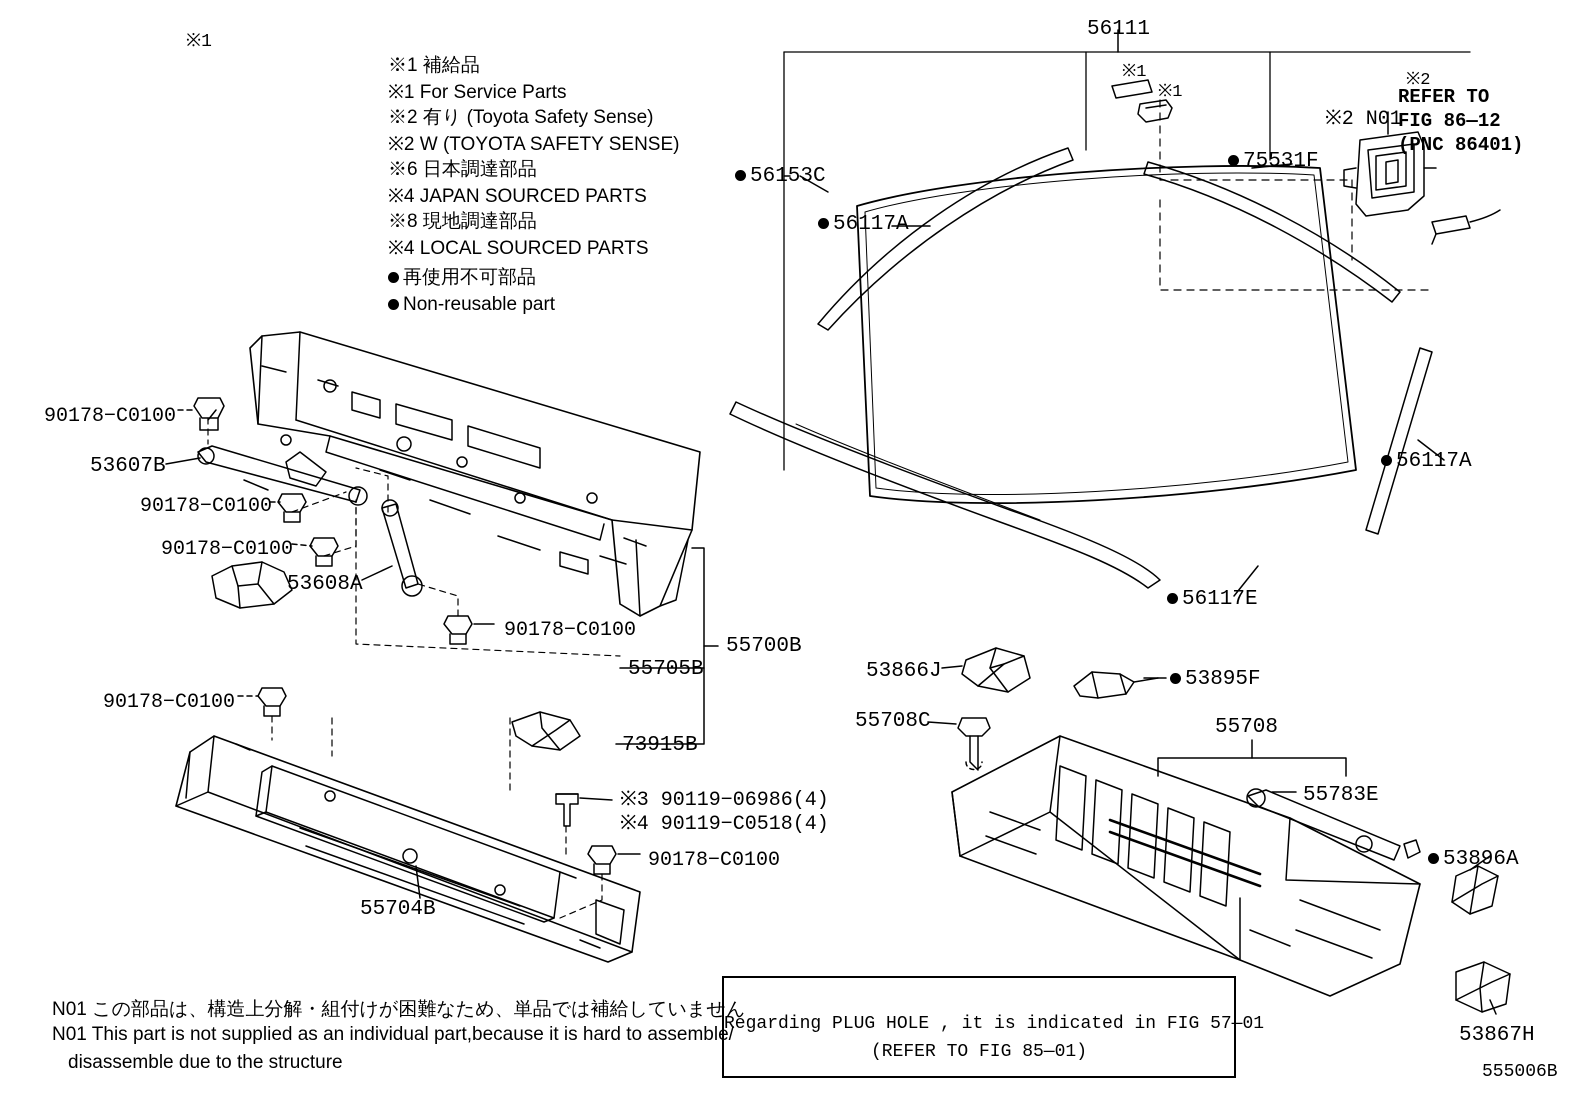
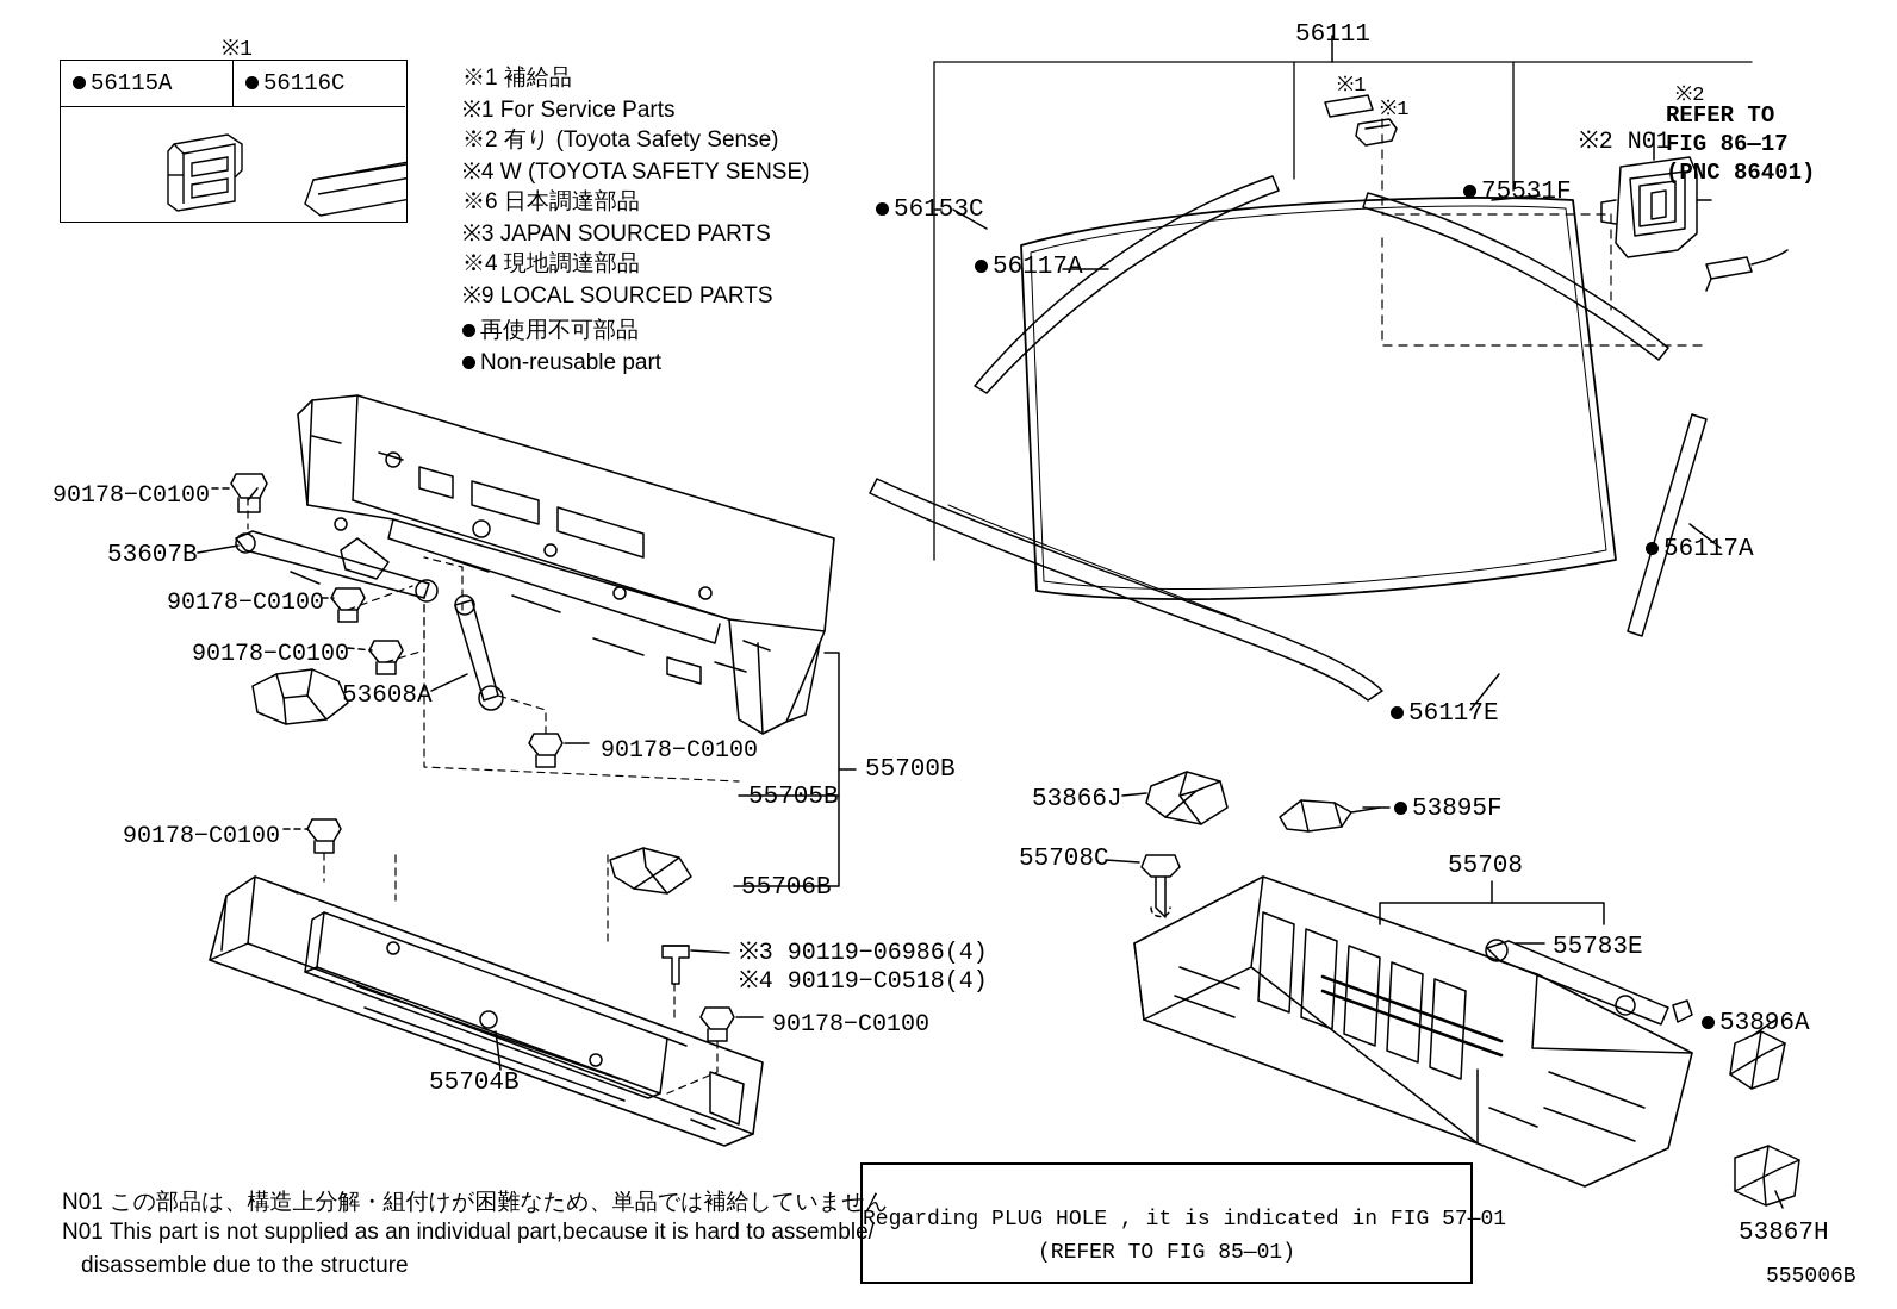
  ※1
+ 56115A
+ 56116C
  ※1 補給品
  ※1 For Service Parts
  ※2 有り (Toyota Safety Sense)
- ※2 W (TOYOTA SAFETY SENSE)
+ ※4 W (TOYOTA SAFETY SENSE)
  ※6 日本調達部品
- ※4 JAPAN SOURCED PARTS
+ ※3 JAPAN SOURCED PARTS
- ※8 現地調達部品
+ ※4 現地調達部品
- ※4 LOCAL SOURCED PARTS
+ ※9 LOCAL SOURCED PARTS
  再使用不可部品
  Non-reusable part
  56111
  56153C
  56117A
  75531F
  56117A
  56117E
  ※2 N01
  53866J
  53895F
  55708C
  55708
  55783E
  53896A
  53867H
  90178−C0100
  53607B
  90178−C0100
  90178−C0100
  53608A
  90178−C0100
  55700B
  55705B
- 73915B
+ 55706B
  90178−C0100
  ※3 90119−06986(4)
  ※4 90119−C0518(4)
  90178−C0100
  55704B
  ※1
  ※1
  ※2
  REFER TO
- FIG 86—12
+ FIG 86—17
  (PNC 86401)
  N01 この部品は、構造上分解・組付けが困難なため、単品では補給していません
  N01 This part is not supplied as an individual part,because it is hard to assemble/
  disassemble due to the structure
  Regarding PLUG HOLE , it is indicated in FIG 57—01
  (REFER TO FIG 85—01)
  555006B
